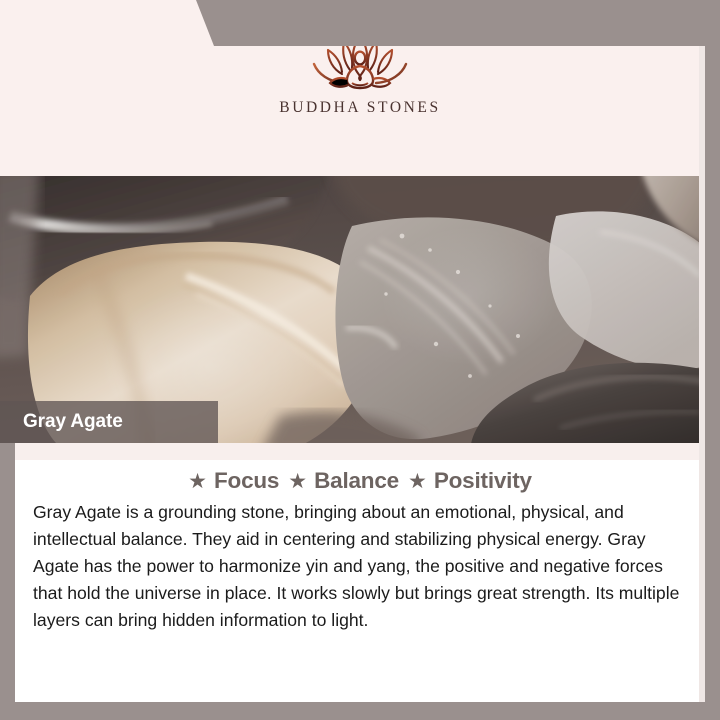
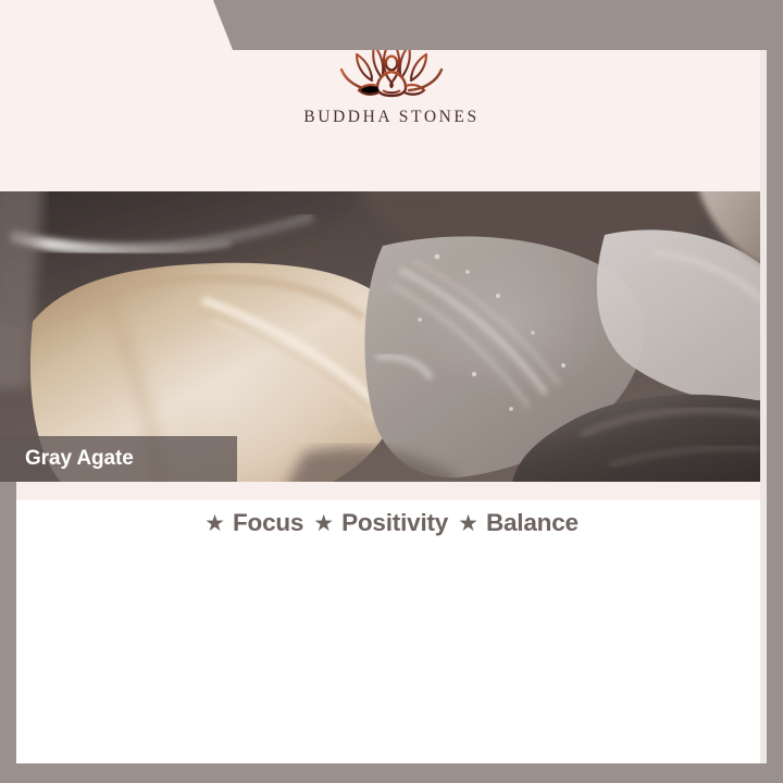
  BUDDHA STONES
  Gray Agate
  ★
  Focus
  ★
- Balance
+ Positivity
  ★
- Positivity
+ Balance
- Gray Agate is a grounding stone, bringing about an emotional, physical, and intellectual balance. They aid in centering and stabilizing physical energy. Gray Agate has the power to harmonize yin and yang, the positive and negative forces that hold the universe in place. It works slowly but brings great strength. Its multiple layers can bring hidden information to light.
